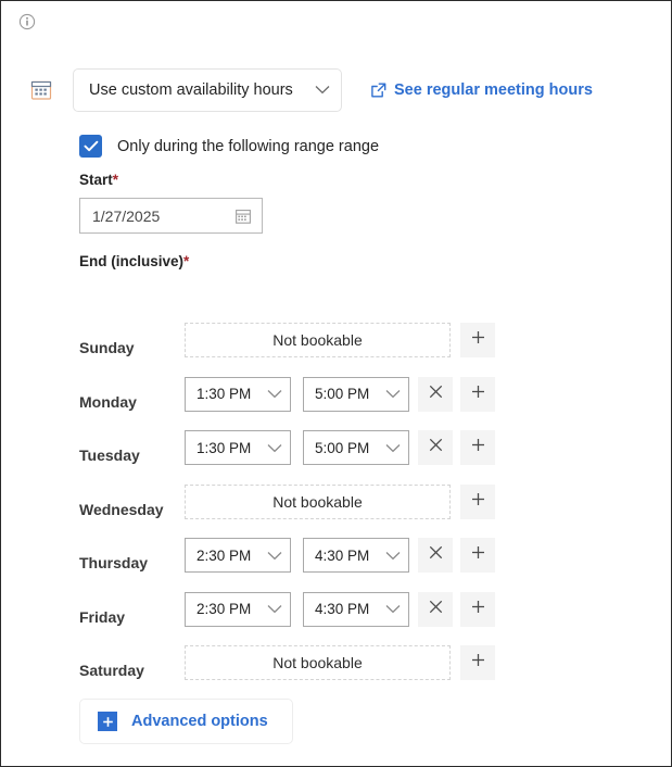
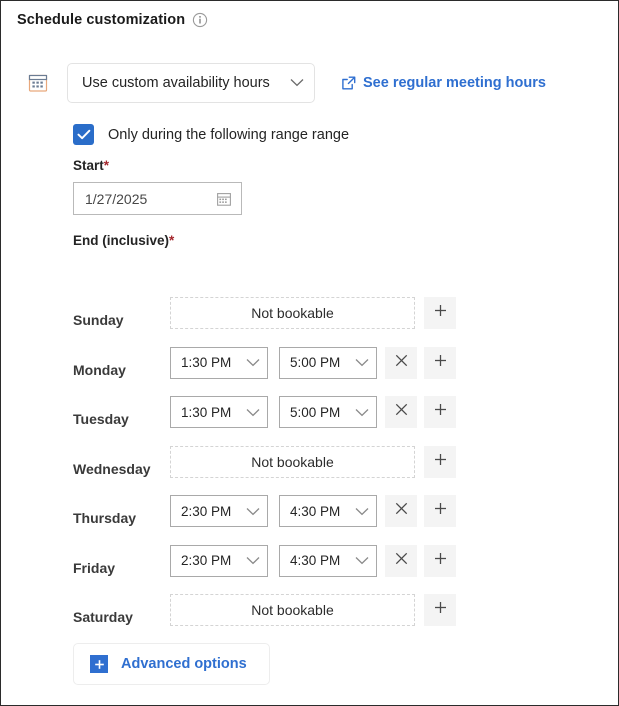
+ Schedule customization
  Use custom availability hours
  See regular meeting hours
  Only during the following range range
  Start*
  1/27/2025
  End (inclusive)*
  Sunday
  Not bookable
  Monday
  1:30 PM
  5:00 PM
  Tuesday
  1:30 PM
  5:00 PM
  Wednesday
  Not bookable
  Thursday
  2:30 PM
  4:30 PM
  Friday
  2:30 PM
  4:30 PM
  Saturday
  Not bookable
  Advanced options
